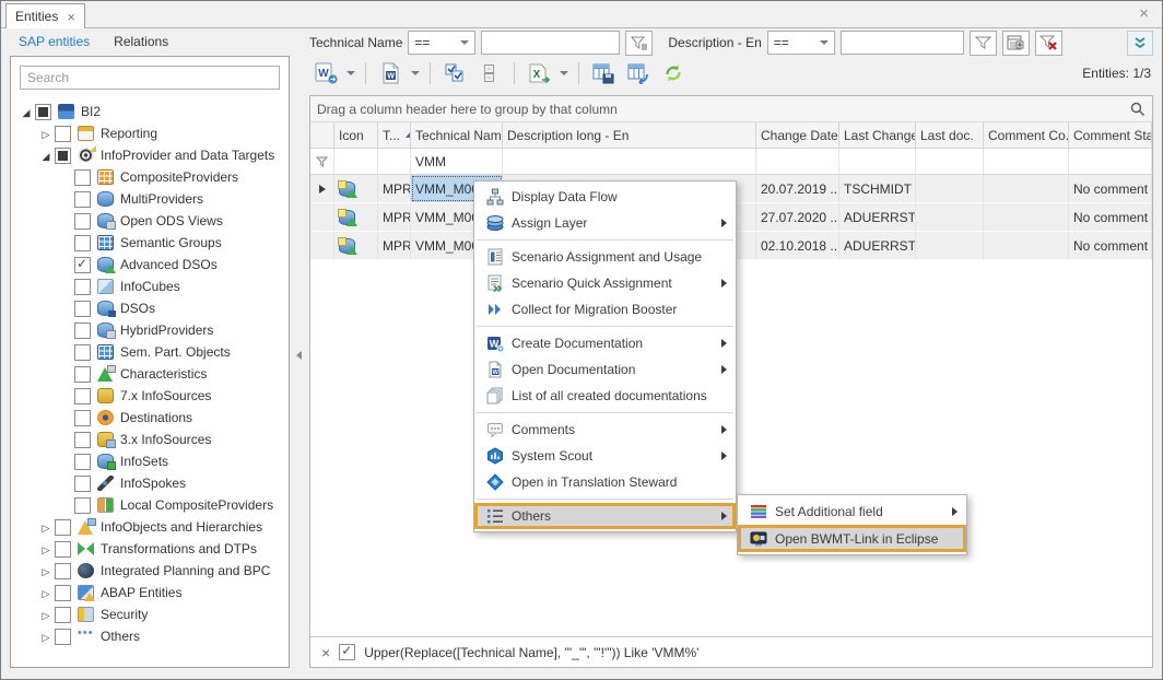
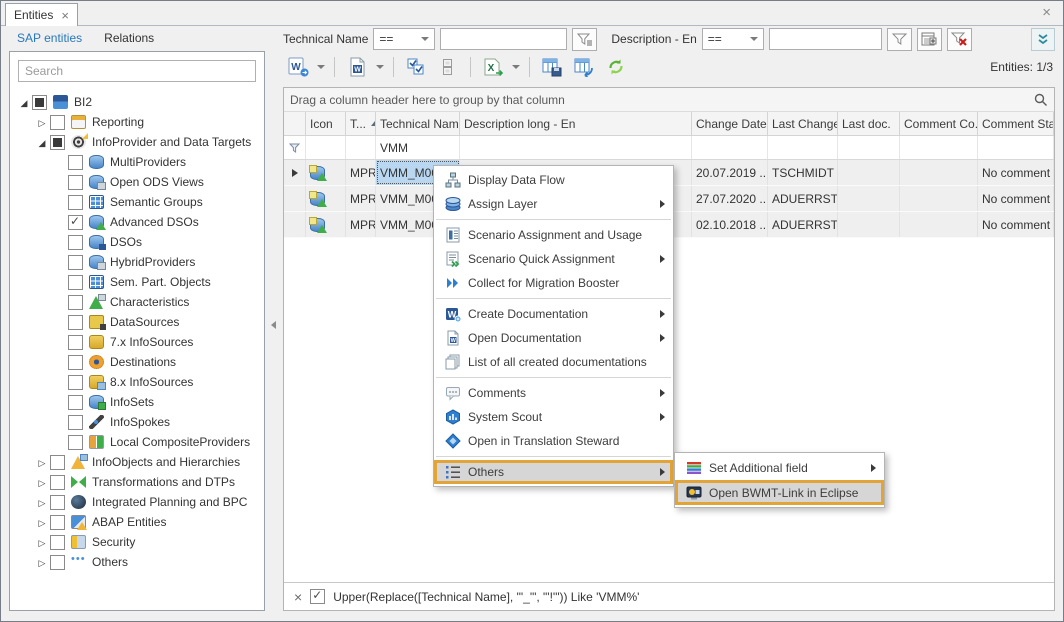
  Entities
  ×
  ×
  SAP entities
  Relations
  Search
  BI2
  Reporting
  InfoProvider and Data Targets
- CompositeProviders
  MultiProviders
  Open ODS Views
  Semantic Groups
  Advanced DSOs
- InfoCubes
  DSOs
  HybridProviders
  Sem. Part. Objects
  Characteristics
+ DataSources
  7.x InfoSources
  Destinations
- 3.x InfoSources
+ 8.x InfoSources
  InfoSets
  InfoSpokes
  Local CompositeProviders
  InfoObjects and Hierarchies
  Transformations and DTPs
  Integrated Planning and BPC
  ABAP Entities
  Security
  Others
  Technical Name
  ==
  Description - En
  ==
  W
  X
  Entities: 1/3
  Drag a column header here to group by that column
  Icon
  T...
  Technical Nam
  Description long - En
  Change Date
  Last Change
  Last doc.
  Comment Co.
  Comment Sta
  VMM
  MPR
  VMM_M0
  20.07.2019 ...
  TSCHMIDT
  No comment
  MPR
  VMM_M0
  27.07.2020 ...
  ADUERRST
  No comment
  MPR
  VMM_M0
  02.10.2018 ...
  ADUERRST
  No comment
  ×
  Upper(Replace([Technical Name], "'_'", "'!'")) Like 'VMM%'
  Display Data Flow
  Assign Layer
  Scenario Assignment and Usage
  Scenario Quick Assignment
  Collect for Migration Booster
  W
  Create Documentation
  Open Documentation
  List of all created documentations
  Comments
  System Scout
  Open in Translation Steward
  Others
  Set Additional field
  Open BWMT-Link in Eclipse
